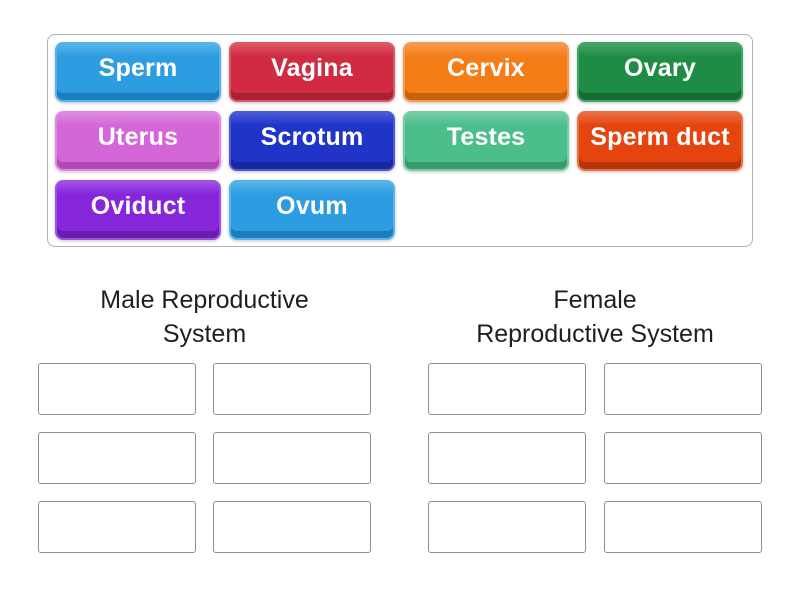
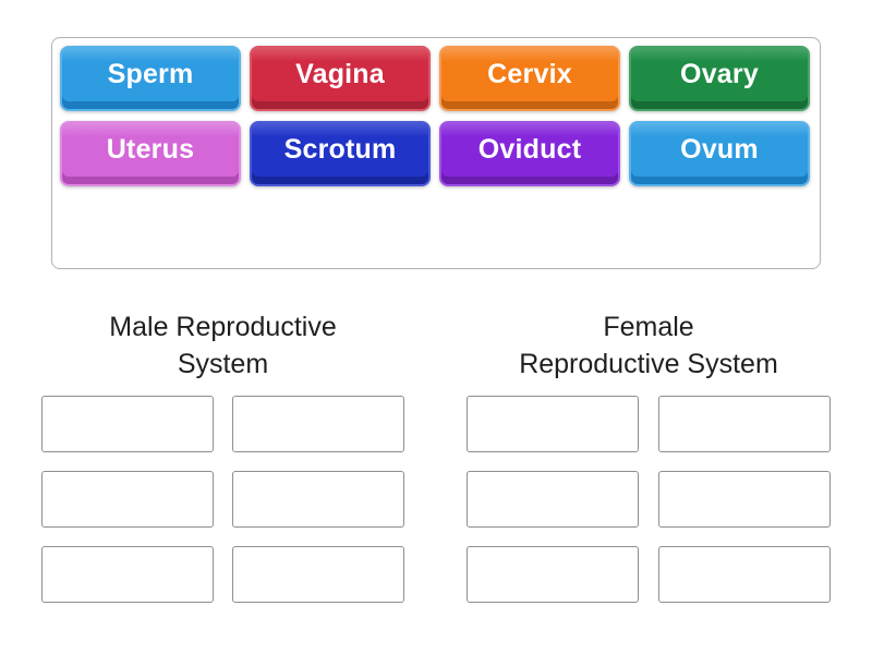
  Sperm
  Vagina
  Cervix
  Ovary
  Uterus
  Scrotum
- Testes
- Sperm duct
  Oviduct
  Ovum
  Male Reproductive
  System
  Female
  Reproductive System
